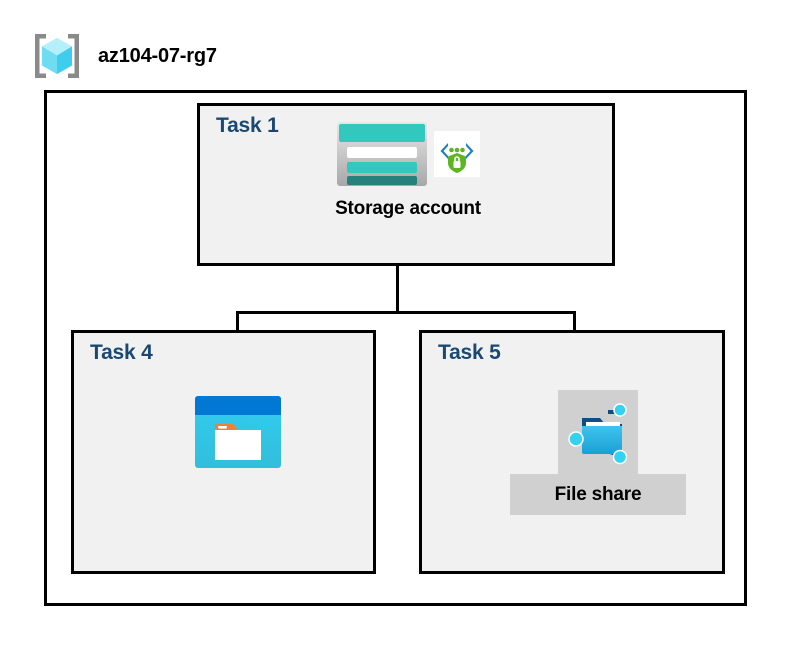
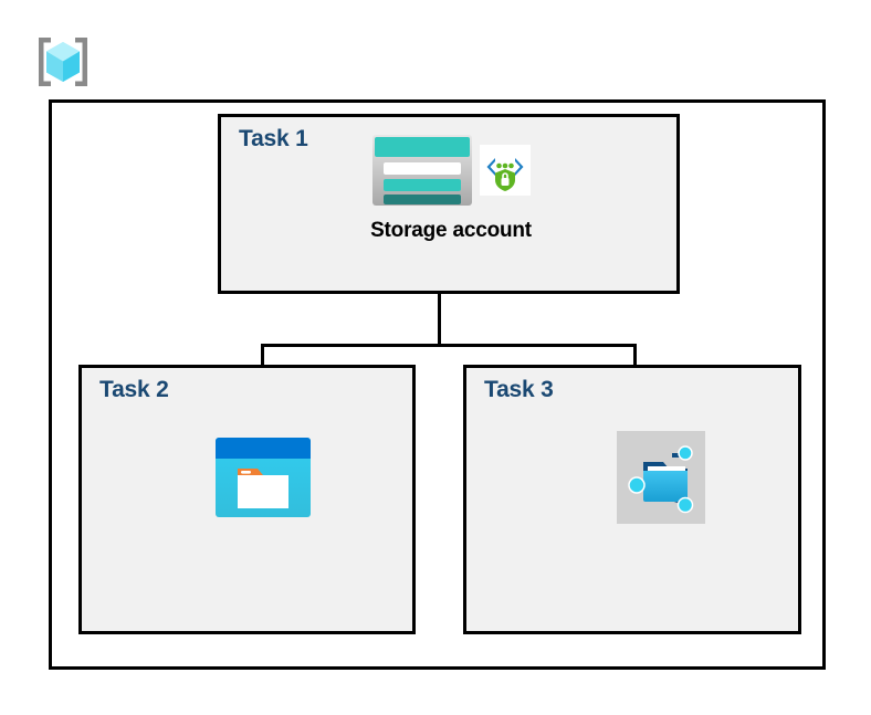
- az104-07-rg7
  Task 1
  Storage account
- Task 4
+ Task 2
- Task 5
+ Task 3
- File share
